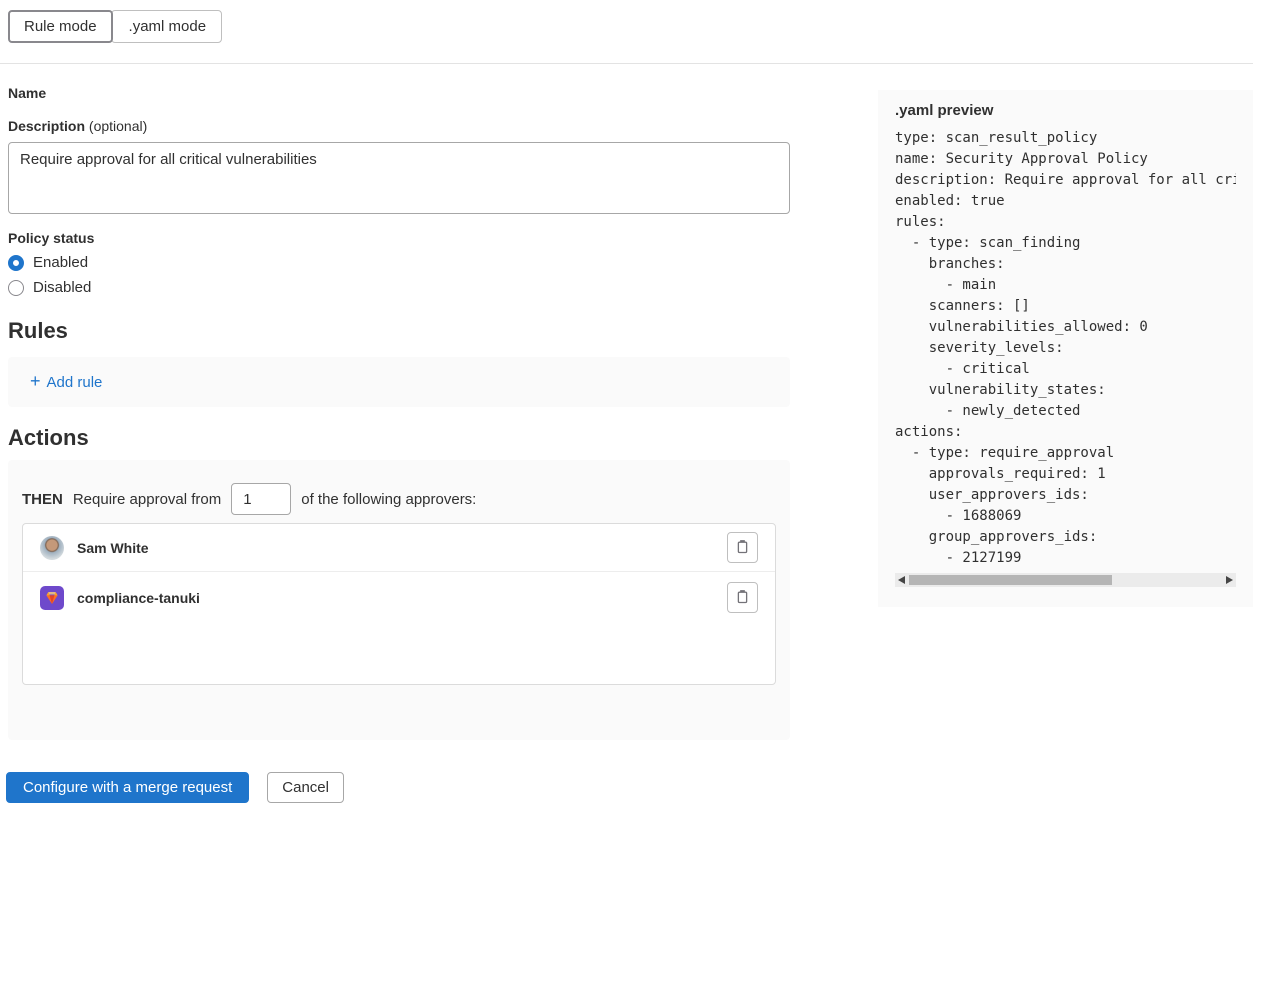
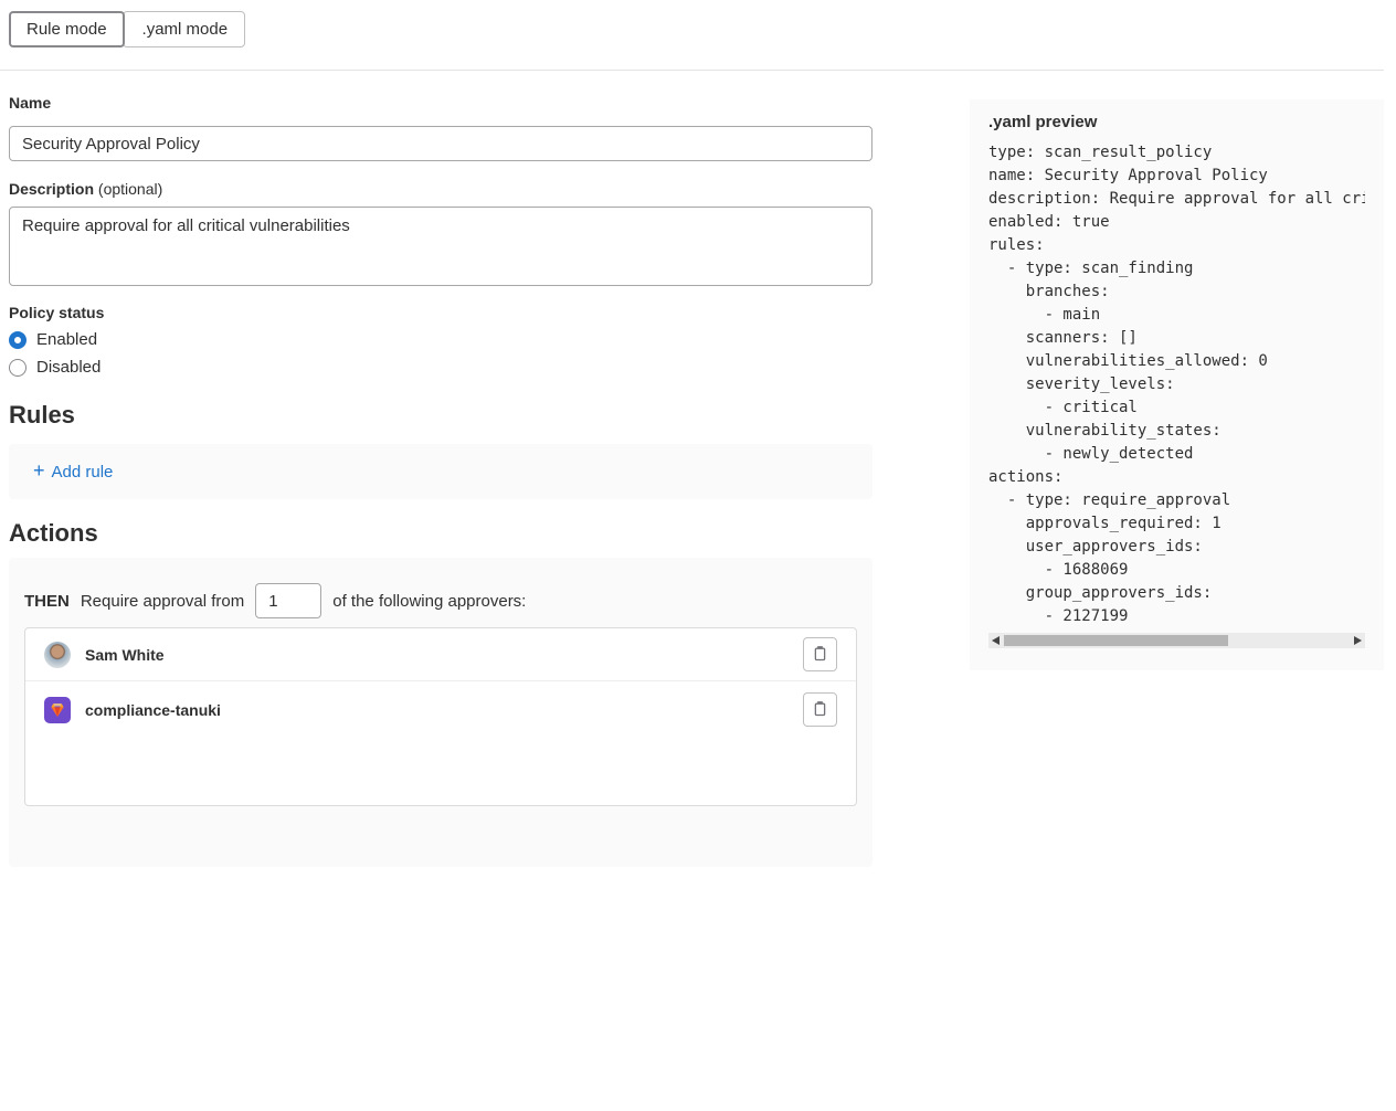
  Rule mode
  .yaml mode
  Name
+ Security Approval Policy
  Description (optional)
  Require approval for all critical vulnerabilities
  Policy status
  Enabled
  Disabled
  Rules
  Add rule
  Actions
  THEN
  Require approval from
  1
  of the following approvers:
  Sam White
  compliance-tanuki
- Configure with a merge request
- Cancel
  .yaml preview
  type: scan_result_policy
  name: Security Approval Policy
  description: Require approval for all cr
  enabled: true
  rules:
  - type: scan_finding
  branches:
  - main
  scanners: []
  vulnerabilities_allowed: 0
  severity_levels:
  - critical
  vulnerability_states:
  - newly_detected
  actions:
  - type: require_approval
  approvals_required: 1
  user_approvers_ids:
  - 1688069
  group_approvers_ids:
  - 2127199
